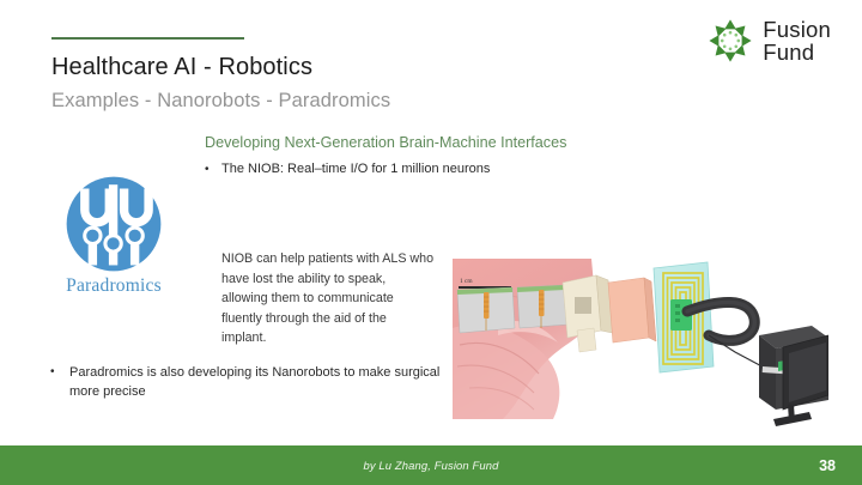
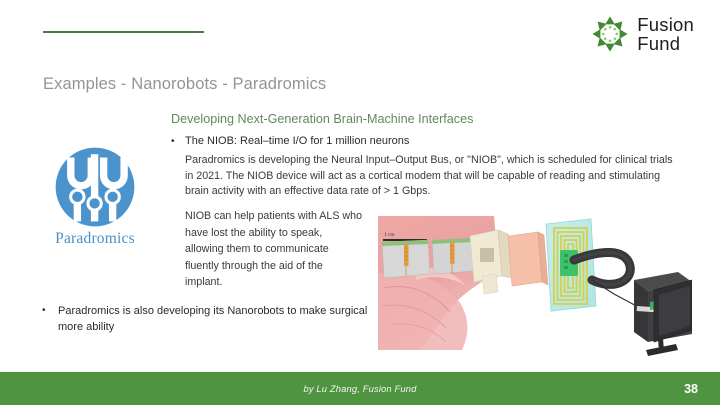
- Healthcare AI - Robotics
  Examples - Nanorobots - Paradromics
  Fusion
  Fund
  Paradromics
  Developing Next-Generation Brain-Machine Interfaces
  •
  The NIOB: Real–time I/O for 1 million neurons
+ Paradromics is developing the Neural Input–Output Bus, or "NIOB", which is scheduled for clinical trials in 2021. The NIOB device will act as a cortical modem that will be capable of reading and stimulating brain activity with an effective data rate of > 1 Gbps.
  NIOB can help patients with ALS who have lost the ability to speak, allowing them to communicate fluently through the aid of the implant.
  •
- Paradromics is also developing its Nanorobots to make surgical more precise
+ Paradromics is also developing its Nanorobots to make surgical more ability
  by Lu Zhang, Fusion Fund
  38
